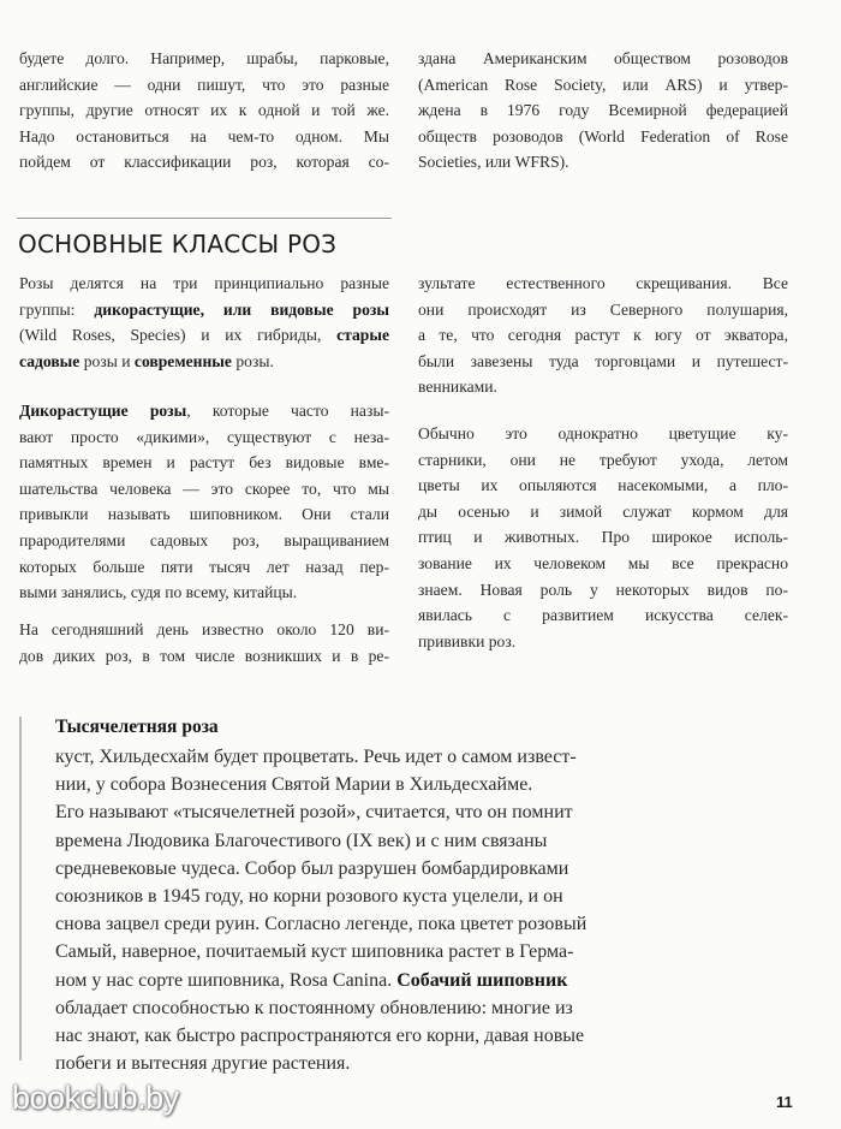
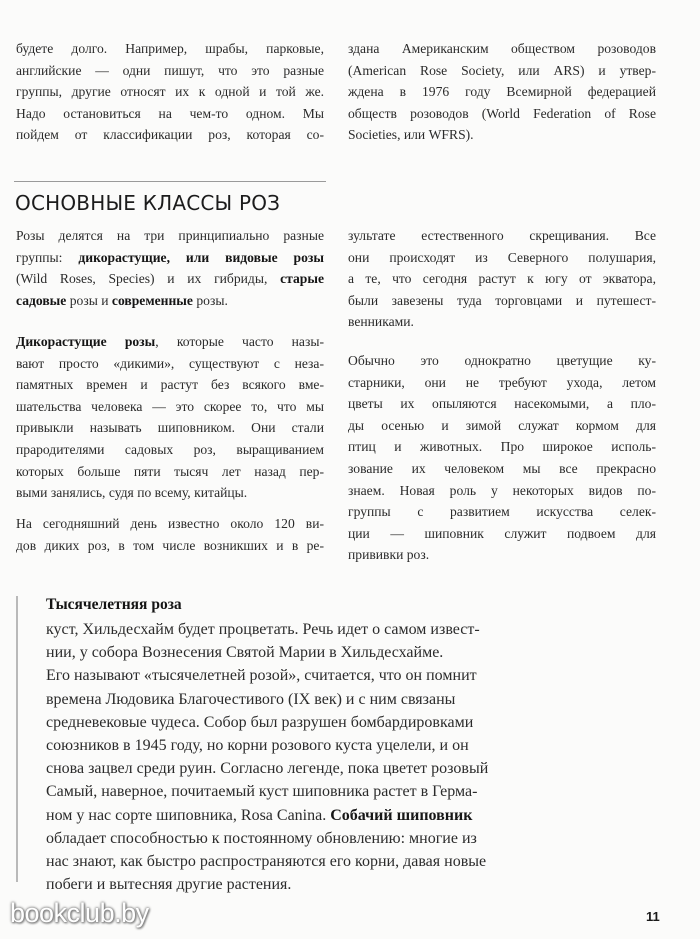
  будете долго. Например, шрабы, парковые,
  английские — одни пишут, что это разные
  группы, другие относят их к одной и той же.
  Надо остановиться на чем-то одном. Мы
  пойдем от классификации роз, которая со-
  здана Американским обществом розоводов
  (American Rose Society, или ARS) и утвер-
  ждена в 1976 году Всемирной федерацией
  обществ розоводов (World Federation of Rose
  Societies, или WFRS).
  ОСНОВНЫЕ КЛАССЫ РОЗ
  Розы делятся на три принципиально разные
  группы: дикорастущие, или видовые розы
  (Wild Roses, Species) и их гибриды, старые
  садовые розы и современные розы.
  Дикорастущие розы, которые часто назы-
  вают просто «дикими», существуют с неза-
- памятных времен и растут без видовые вме-
+ памятных времен и растут без всякого вме-
  шательства человека — это скорее то, что мы
  привыкли называть шиповником. Они стали
  прародителями садовых роз, выращиванием
  которых больше пяти тысяч лет назад пер-
  выми занялись, судя по всему, китайцы.
  На сегодняшний день известно около 120 ви-
  дов диких роз, в том числе возникших и в ре-
  зультате естественного скрещивания. Все
  они происходят из Северного полушария,
  а те, что сегодня растут к югу от экватора,
  были завезены туда торговцами и путешест-
  венниками.
  Обычно это однократно цветущие ку-
  старники, они не требуют ухода, летом
  цветы их опыляются насекомыми, а пло-
  ды осенью и зимой служат кормом для
  птиц и животных. Про широкое исполь-
  зование их человеком мы все прекрасно
  знаем. Новая роль у некоторых видов по-
- явилась с развитием искусства селек-
+ группы с развитием искусства селек-
+ ции — шиповник служит подвоем для
  прививки роз.
  Тысячелетняя роза
  куст, Хильдесхайм будет процветать. Речь идет о самом извест-
  нии, у собора Вознесения Святой Марии в Хильдесхайме.
  Его называют «тысячелетней розой», считается, что он помнит
  времена Людовика Благочестивого (IX век) и с ним связаны
  средневековые чудеса. Собор был разрушен бомбардировками
  союзников в 1945 году, но корни розового куста уцелели, и он
  снова зацвел среди руин. Согласно легенде, пока цветет розовый
  Самый, наверное, почитаемый куст шиповника растет в Герма-
  ном у нас сорте шиповника, Rosa Canina. Собачий шиповник
  обладает способностью к постоянному обновлению: многие из
  нас знают, как быстро распространяются его корни, давая новые
  побеги и вытесняя другие растения.
  bookclub.by
  11
